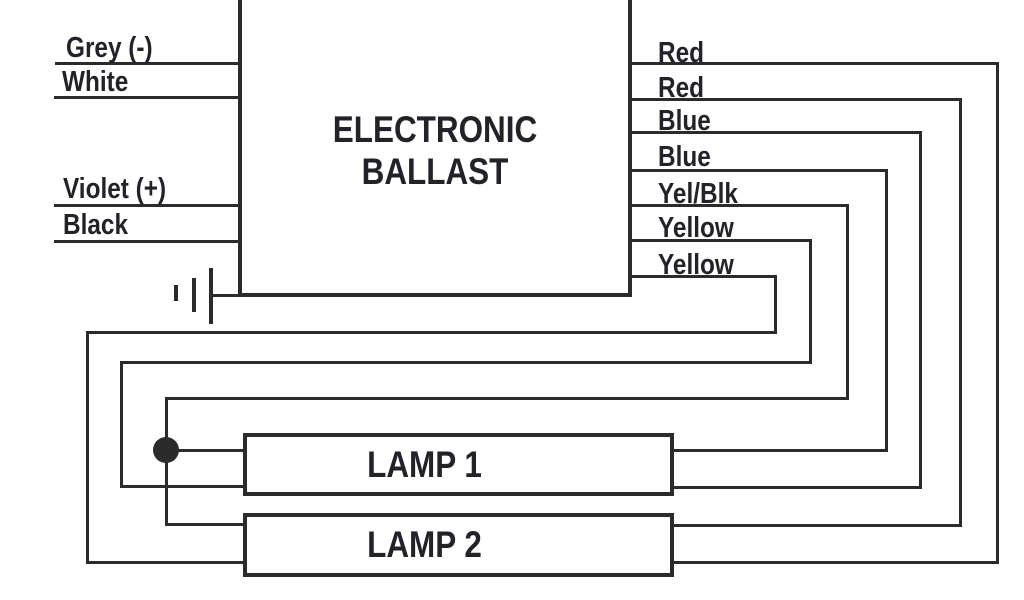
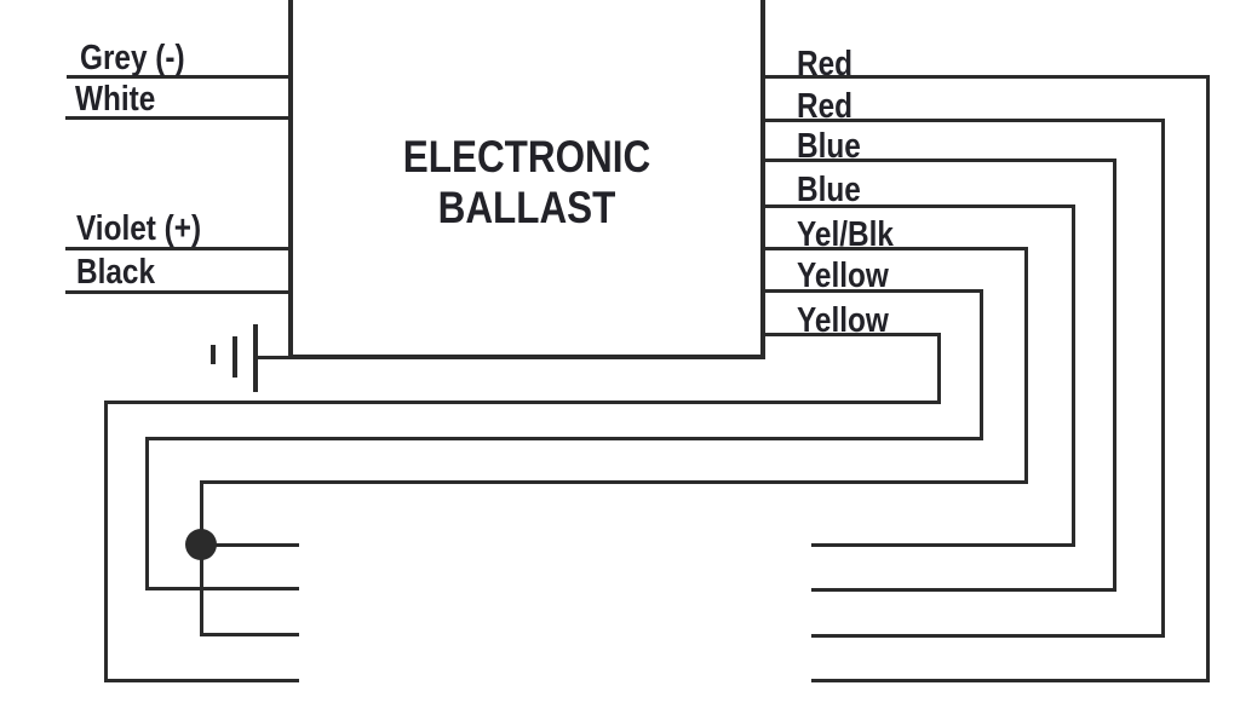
  ELECTRONIC
  BALLAST
  Grey (-)
  White
  Violet (+)
  Black
  Red
  Red
  Blue
  Blue
  Yel/Blk
  Yellow
  Yellow
- LAMP 1
- LAMP 2
